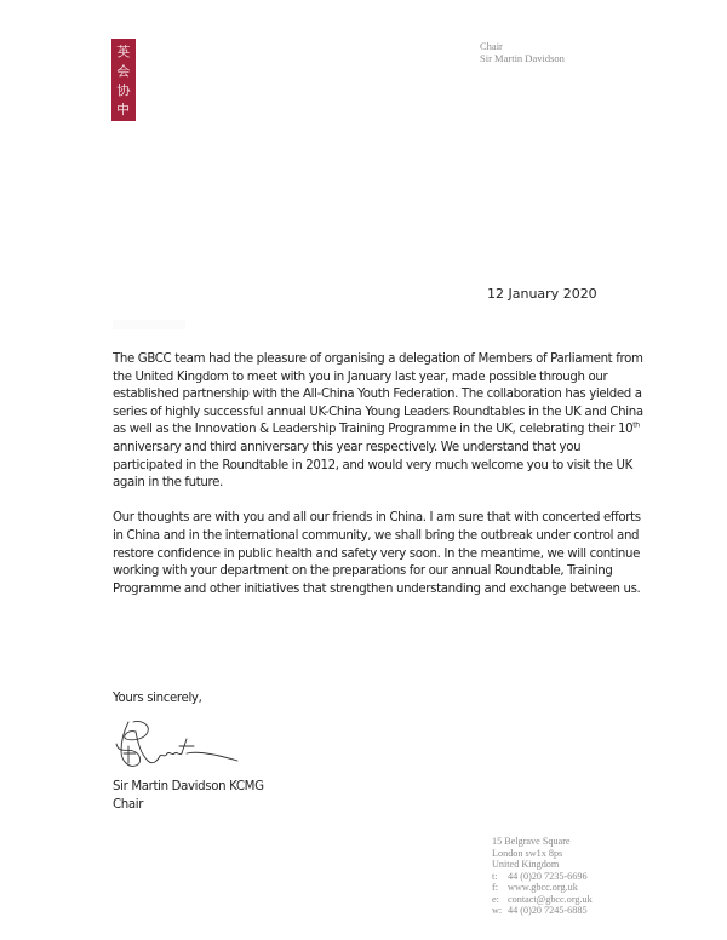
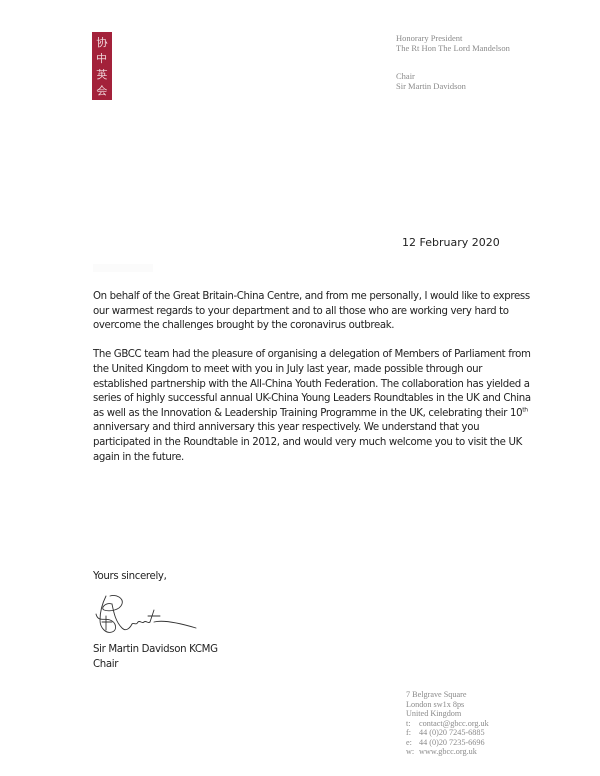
- 英
+ 协
- 会
+ 中
- 协
+ 英
- 中
+ 会
+ Honorary President
+ The Rt Hon The Lord Mandelson
  Chair
  Sir Martin Davidson
- 12 January 2020
+ 12 February 2020
+ On behalf of the Great Britain-China Centre, and from me personally, I would like to express our warmest regards to your department and to all those who are working very hard to overcome the challenges brought by the coronavirus outbreak.
- The GBCC team had the pleasure of organising a delegation of Members of Parliament from the United Kingdom to meet with you in January last year, made possible through our established partnership with the All-China Youth Federation. The collaboration has yielded a series of highly successful annual UK-China Young Leaders Roundtables in the UK and China as well as the Innovation & Leadership Training Programme in the UK, celebrating their 10 anniversary and third anniversary this year respectively. We understand that you participated in the Roundtable in 2012, and would very much welcome you to visit the UK again in the future.
+ The GBCC team had the pleasure of organising a delegation of Members of Parliament from the United Kingdom to meet with you in July last year, made possible through our established partnership with the All-China Youth Federation. The collaboration has yielded a series of highly successful annual UK-China Young Leaders Roundtables in the UK and China as well as the Innovation & Leadership Training Programme in the UK, celebrating their 10 anniversary and third anniversary this year respectively. We understand that you participated in the Roundtable in 2012, and would very much welcome you to visit the UK again in the future.
- Our thoughts are with you and all our friends in China. I am sure that with concerted efforts in China and in the international community, we shall bring the outbreak under control and restore confidence in public health and safety very soon. In the meantime, we will continue working with your department on the preparations for our annual Roundtable, Training Programme and other initiatives that strengthen understanding and exchange between us.
  Yours sincerely,
  Sir Martin Davidson KCMG
  Chair
- 15 Belgrave Square
+ 7 Belgrave Square
  London sw1x 8ps
  United Kingdom
- t: 44 (0)20 7235-6696
+ t: contact@gbcc.org.uk
- f: www.gbcc.org.uk
+ f: 44 (0)20 7245-6885
- e: contact@gbcc.org.uk
+ e: 44 (0)20 7235-6696
- w: 44 (0)20 7245-6885
+ w: www.gbcc.org.uk
